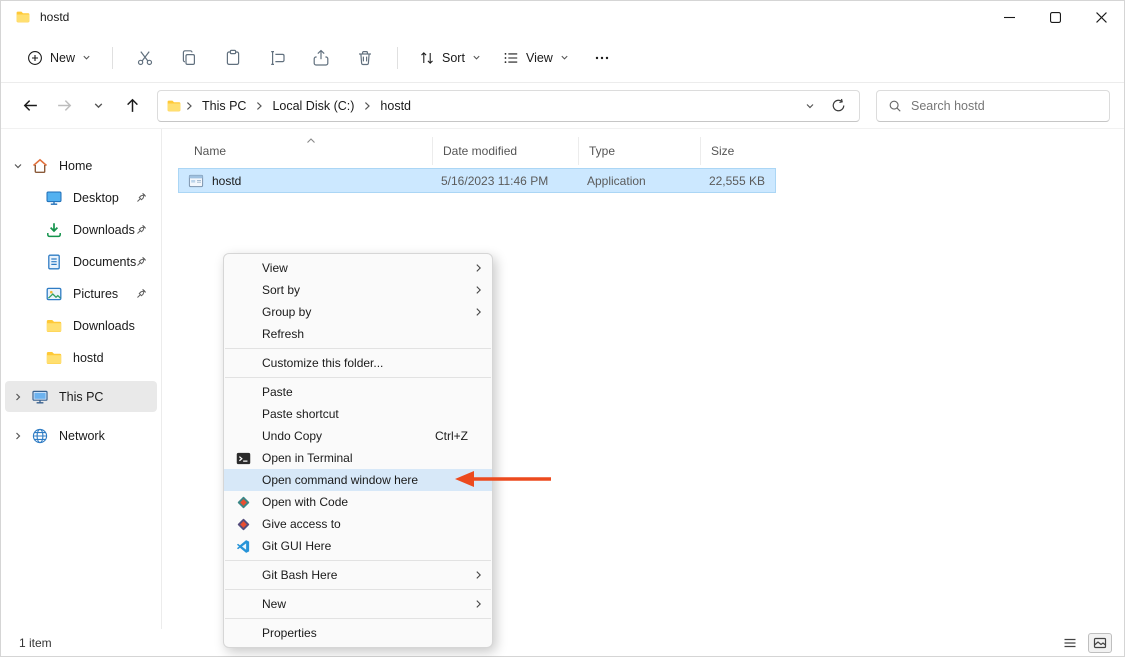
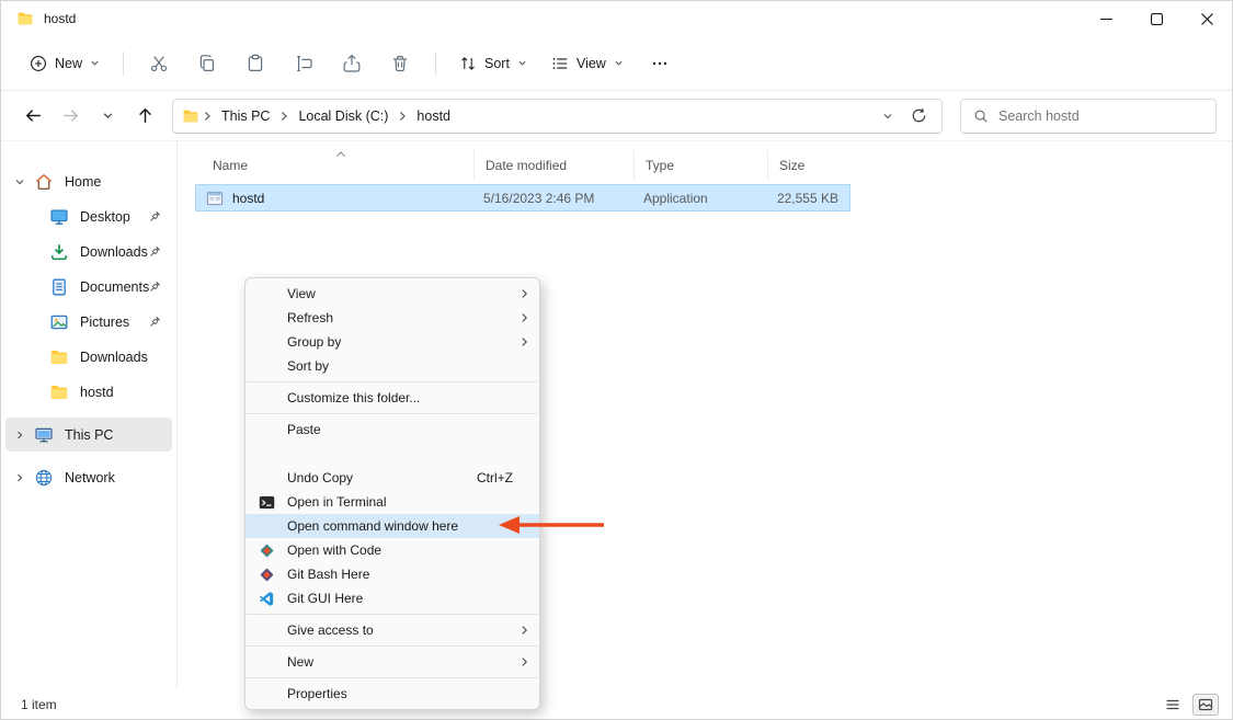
  hostd
  New
  Sort
  View
  This PC
  Local Disk (C:)
  hostd
  Search hostd
  Home
  Desktop
  Downloads
  Documents
  Pictures
  Downloads
  hostd
  This PC
  Network
  Name
  Date modified
  Type
  Size
  hostd
- 5/16/2023 11:46 PM
+ 5/16/2023 2:46 PM
  Application
  22,555 KB
  1 item
  View
- Sort by
+ Refresh
  Group by
- Refresh
+ Sort by
  Customize this folder...
  Paste
- Paste shortcut
  Undo Copy
  Ctrl+Z
  Open in Terminal
  Open command window here
  Open with Code
- Give access to
+ Git Bash Here
  Git GUI Here
- Git Bash Here
+ Give access to
  New
  Properties
